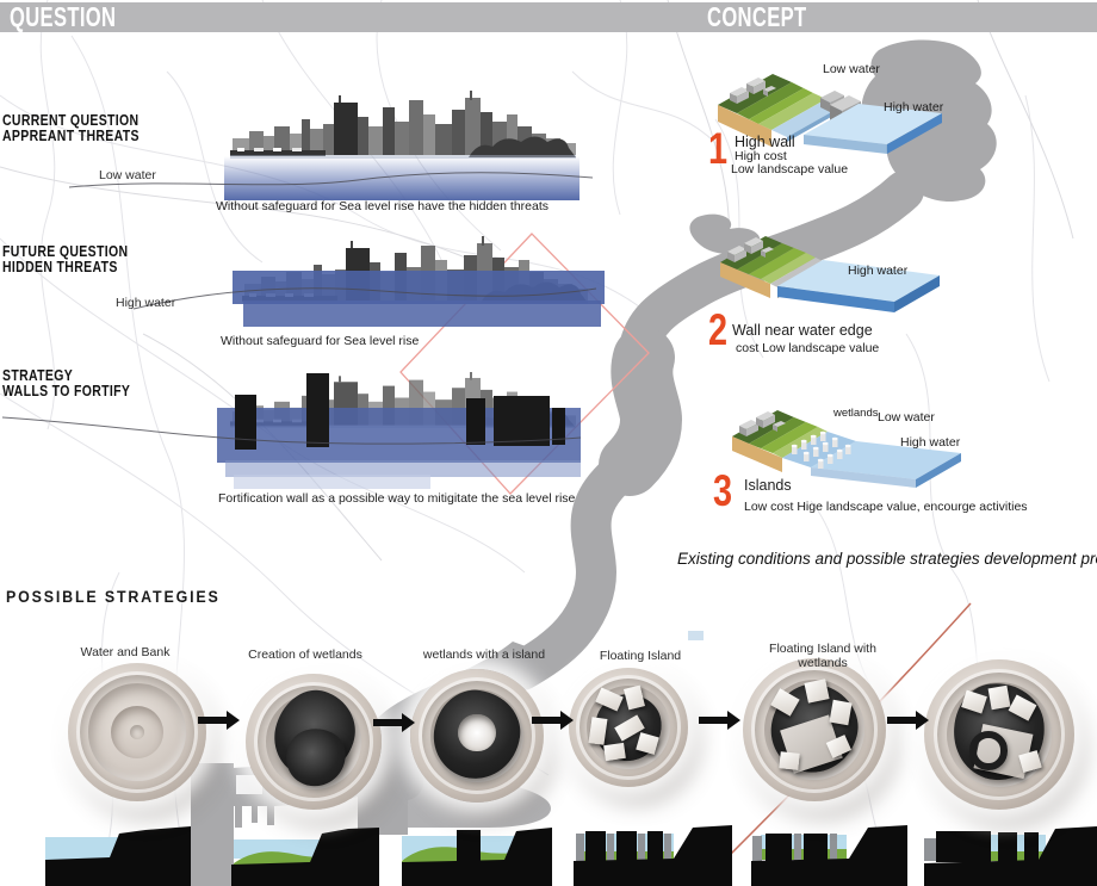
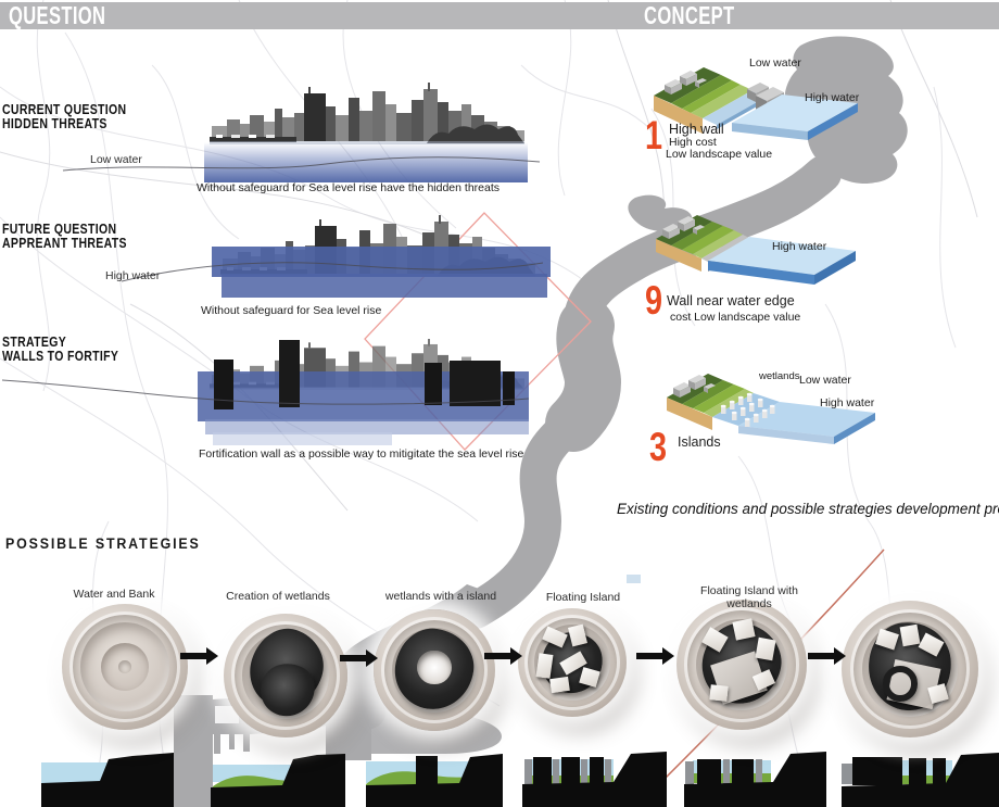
  QUESTION
  CONCEPT
  CURRENT QUESTION
- APPREANT THREATS
+ HIDDEN THREATS
  Low water
  Without safeguard for Sea level rise have the hidden threats
  FUTURE QUESTION
- HIDDEN THREATS
+ APPREANT THREATS
  High water
  Without safeguard for Sea level rise
  STRATEGY
  WALLS TO FORTIFY
  Fortification wall as a possible way to mitigitate the sea level rise
  Low water
  High water
  1
  High wall
  High cost
  Low landscape value
  High water
- 2
+ 9
  Wall near water edge
  cost Low landscape value
  wetlands
  Low water
  High water
  3
  Islands
- Low cost Hige landscape value, encourge activities
  Existing conditions and possible strategies development pr
  POSSIBLE STRATEGIES
  Water and Bank
  Creation of wetlands
  wetlands with a island
  Floating Island
  Floating Island with wetlands
